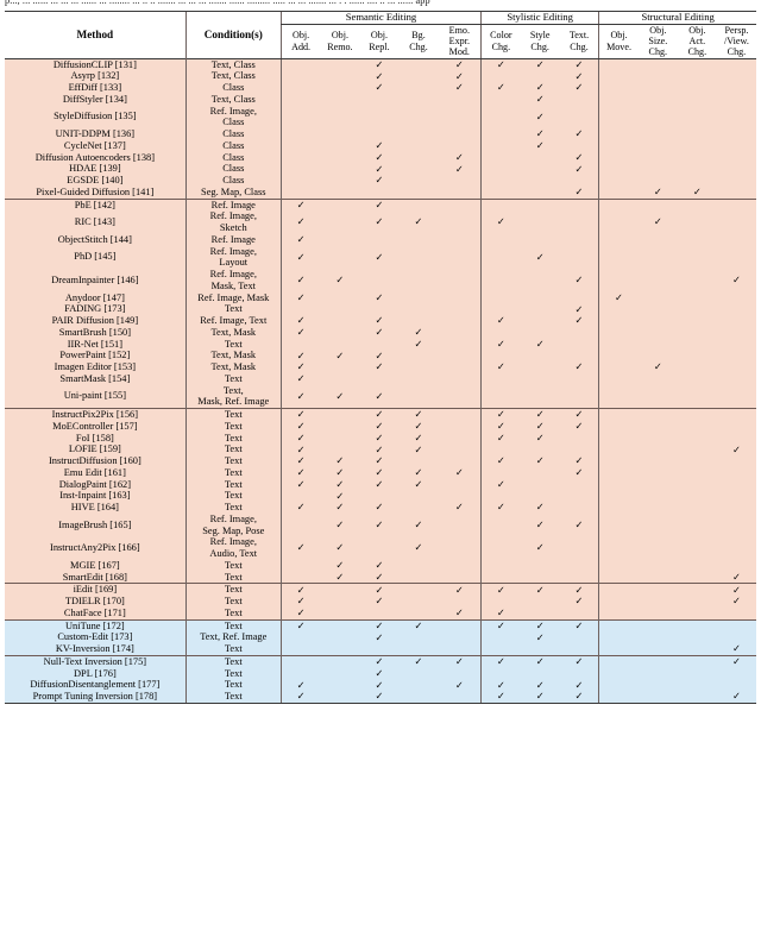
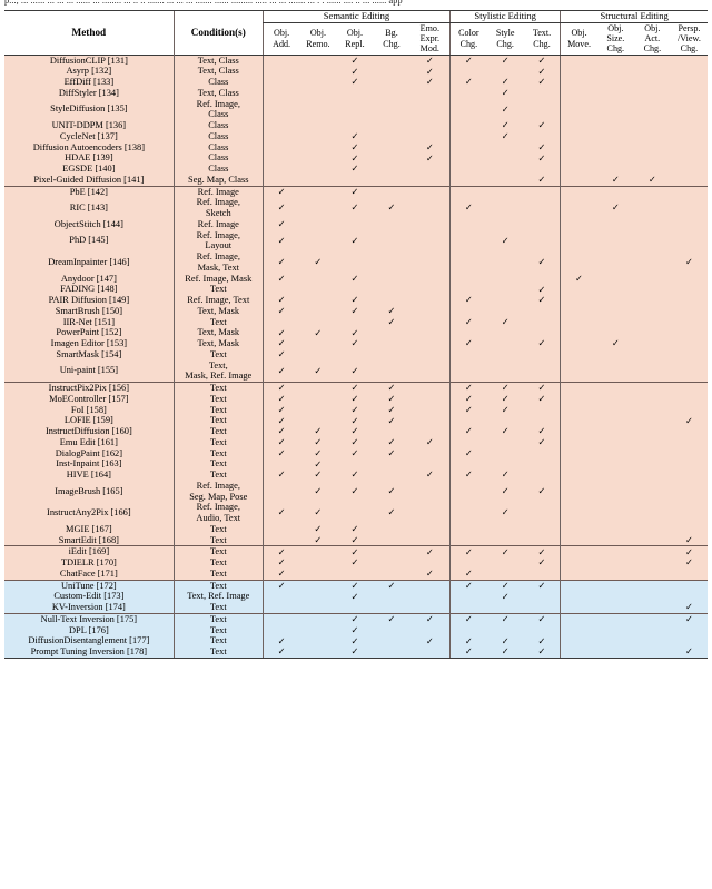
  p..., ... ...... ... ... ... ...... ... ........ ... .. .. ....... ... ... ... ....... ...... ......... ..... ... ... ....... ... . . ...... .... .. ... ...... app
  Method	Condition(s)	Semantic Editing	Stylistic Editing	Structural Editing
  Obj.Add.	Obj.Remo.	Obj.Repl.	Bg.Chg.	Emo.Expr.Mod.	ColorChg.	StyleChg.	Text.Chg.	Obj.Move.	Obj.Size.Chg.	Obj.Act.Chg.	Persp./View.Chg.
  DiffusionCLIP [131]	Text, Class			✓		✓	✓	✓	✓
  Asyrp [132]	Text, Class			✓		✓			✓
  EffDiff [133]	Class			✓		✓	✓	✓	✓
  DiffStyler [134]	Text, Class							✓
  StyleDiffusion [135]	Ref. Image,Class							✓
  UNIT-DDPM [136]	Class							✓	✓
  CycleNet [137]	Class			✓				✓
  Diffusion Autoencoders [138]	Class			✓		✓			✓
  HDAE [139]	Class			✓		✓			✓
  EGSDE [140]	Class			✓
  Pixel-Guided Diffusion [141]	Seg. Map, Class								✓		✓	✓
  PbE [142]	Ref. Image	✓		✓
  RIC [143]	Ref. Image,Sketch	✓		✓	✓		✓				✓
  ObjectStitch [144]	Ref. Image	✓
  PhD [145]	Ref. Image,Layout	✓		✓				✓
  DreamInpainter [146]	Ref. Image,Mask, Text	✓	✓						✓				✓
  Anydoor [147]	Ref. Image, Mask	✓		✓						✓
- FADING [173]	Text								✓
+ FADING [148]	Text								✓
  PAIR Diffusion [149]	Ref. Image, Text	✓		✓			✓		✓
  SmartBrush [150]	Text, Mask	✓		✓	✓
  IIR-Net [151]	Text				✓		✓	✓
  PowerPaint [152]	Text, Mask	✓	✓	✓
  Imagen Editor [153]	Text, Mask	✓		✓			✓		✓		✓
  SmartMask [154]	Text	✓
  Uni-paint [155]	Text,Mask, Ref. Image	✓	✓	✓
  InstructPix2Pix [156]	Text	✓		✓	✓		✓	✓	✓
  MoEController [157]	Text	✓		✓	✓		✓	✓	✓
  FoI [158]	Text	✓		✓	✓		✓	✓
  LOFIE [159]	Text	✓		✓	✓								✓
  InstructDiffusion [160]	Text	✓	✓	✓			✓	✓	✓
  Emu Edit [161]	Text	✓	✓	✓	✓	✓			✓
  DialogPaint [162]	Text	✓	✓	✓	✓		✓
  Inst-Inpaint [163]	Text		✓
  HIVE [164]	Text	✓	✓	✓		✓	✓	✓
  ImageBrush [165]	Ref. Image,Seg. Map, Pose		✓	✓	✓			✓	✓
  InstructAny2Pix [166]	Ref. Image,Audio, Text	✓	✓		✓			✓
  MGIE [167]	Text		✓	✓
  SmartEdit [168]	Text		✓	✓									✓
  iEdit [169]	Text	✓		✓		✓	✓	✓	✓				✓
  TDIELR [170]	Text	✓		✓					✓				✓
  ChatFace [171]	Text	✓				✓	✓
  UniTune [172]	Text	✓		✓	✓		✓	✓	✓
  Custom-Edit [173]	Text, Ref. Image			✓				✓
  KV-Inversion [174]	Text												✓
  Null-Text Inversion [175]	Text			✓	✓	✓	✓	✓	✓				✓
  DPL [176]	Text			✓
  DiffusionDisentanglement [177]	Text	✓		✓		✓	✓	✓	✓
  Prompt Tuning Inversion [178]	Text	✓		✓			✓	✓	✓				✓
